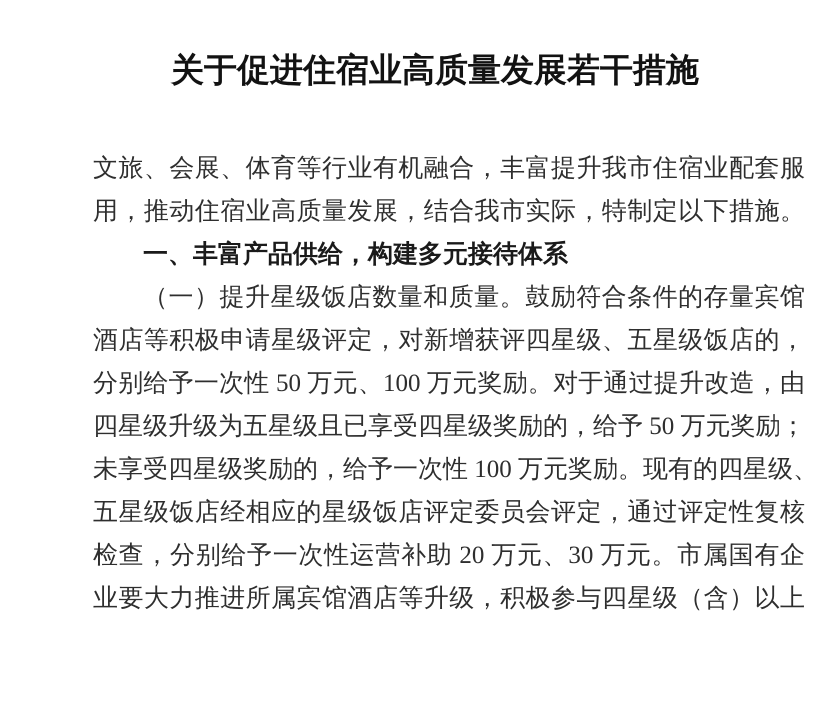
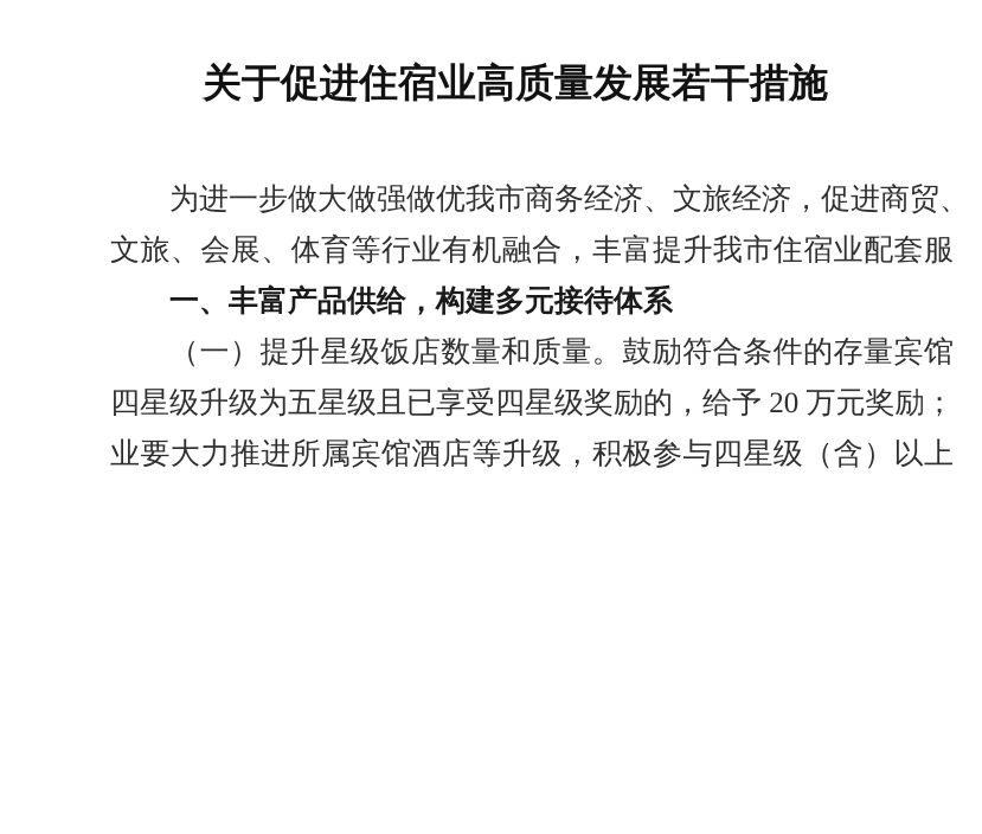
  关于促进住宿业高质量发展若干措施
+ 为进一步做大做强做优我市商务经济、文旅经济，促进商贸、
  文旅、会展、体育等行业有机融合，丰富提升我市住宿业配套服
- 用，推动住宿业高质量发展，结合我市实际，特制定以下措施。
  一、丰富产品供给，构建多元接待体系
  （一）提升星级饭店数量和质量。鼓励符合条件的存量宾馆
- 酒店等积极申请星级评定，对新增获评四星级、五星级饭店的，
- 分别给予一次性 50 万元、100 万元奖励。对于通过提升改造，由
- 四星级升级为五星级且已享受四星级奖励的，给予 50 万元奖励；
+ 四星级升级为五星级且已享受四星级奖励的，给予 20 万元奖励；
- 未享受四星级奖励的，给予一次性 100 万元奖励。现有的四星级、
- 五星级饭店经相应的星级饭店评定委员会评定，通过评定性复核
- 检查，分别给予一次性运营补助 20 万元、30 万元。市属国有企
  业要大力推进所属宾馆酒店等升级，积极参与四星级（含）以上
